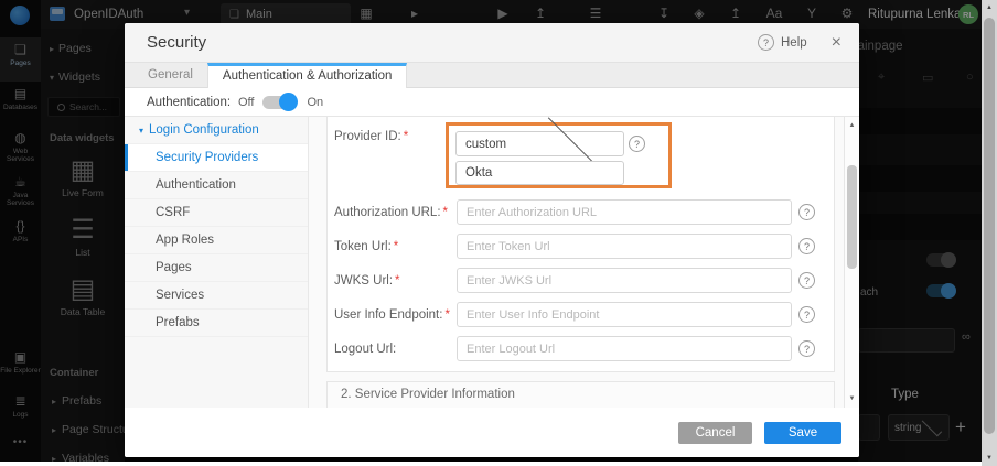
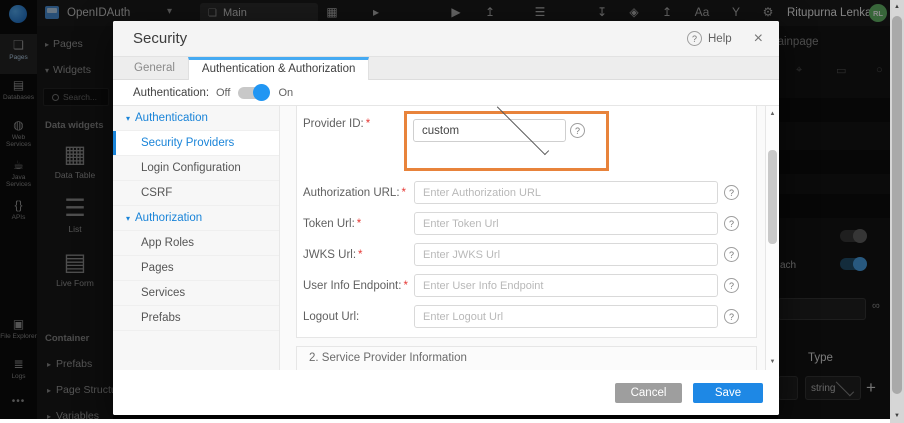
  OpenIDAuth
  ▾
  ❏
  Main
  ▦
  ▸
  ▶
  ↥
  ☰
  ↧
  ◈
  ↥
  Aa
  Y
  ⚙
  Ritupurna Lenk
  RL
  ❏
  ▤
  ◍
  ☕
  {}
  ▣
  ≣
  •••
  ▸ Pages
  ▾ Widgets
  Search...
  Data widgets
  ▦
- Live Form
+ Data Table
  ☰
  List
  ▤
- Data Table
+ Live Form
  Container
  Prefabs
  Page Struct
  Variables
  ainpage
  ⌖
  ▭
  ach
  ∞
  Type
  string
  +
  Security
  ?
  Help
  ×
  General
  Authentication & Authorization
  Authentication:
  Off
  On
- ▾ Login Configuration
+ ▾ Authentication
  Security Providers
- Authentication
+ Login Configuration
  CSRF
+ ▾ Authorization
  App Roles
  Pages
  Services
  Prefabs
  Provider ID: *
  custom
  ?
- Okta
  Authorization URL: *
  Enter Authorization URL
  ?
  Token Url: *
  Enter Token Url
  ?
  JWKS Url: *
  Enter JWKS Url
  ?
  User Info Endpoint: *
  Enter User Info Endpoint
  ?
  Logout Url:
  Enter Logout Url
  ?
  2. Service Provider Information
  Cancel
  Save
